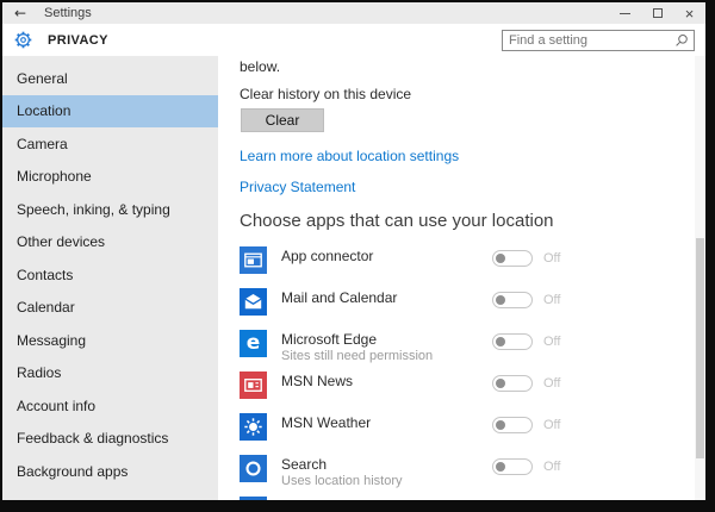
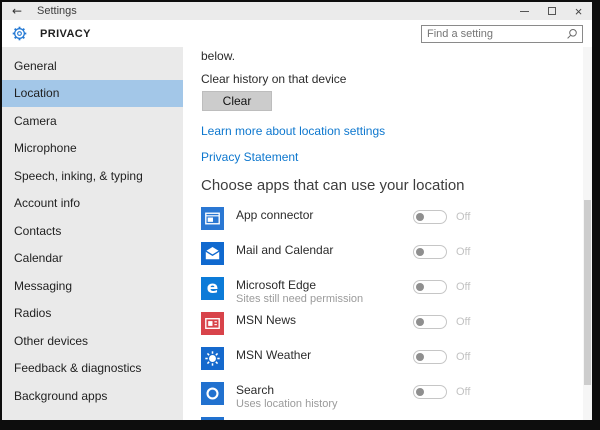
  ←
  Settings
  ×
  PRIVACY
  Find a setting
  General
  Location
  Camera
  Microphone
  Speech, inking, & typing
- Other devices
+ Account info
  Contacts
  Calendar
  Messaging
  Radios
- Account info
+ Other devices
  Feedback & diagnostics
  Background apps
  below.
- Clear history on this device
+ Clear history on that device
  Clear
  Learn more about location settings
  Privacy Statement
  Choose apps that can use your location
  App connector
  Off
  Mail and Calendar
  Off
  e
  Microsoft Edge
  Sites still need permission
  Off
  MSN News
  Off
  MSN Weather
  Off
  Search
  Uses location history
  Off
